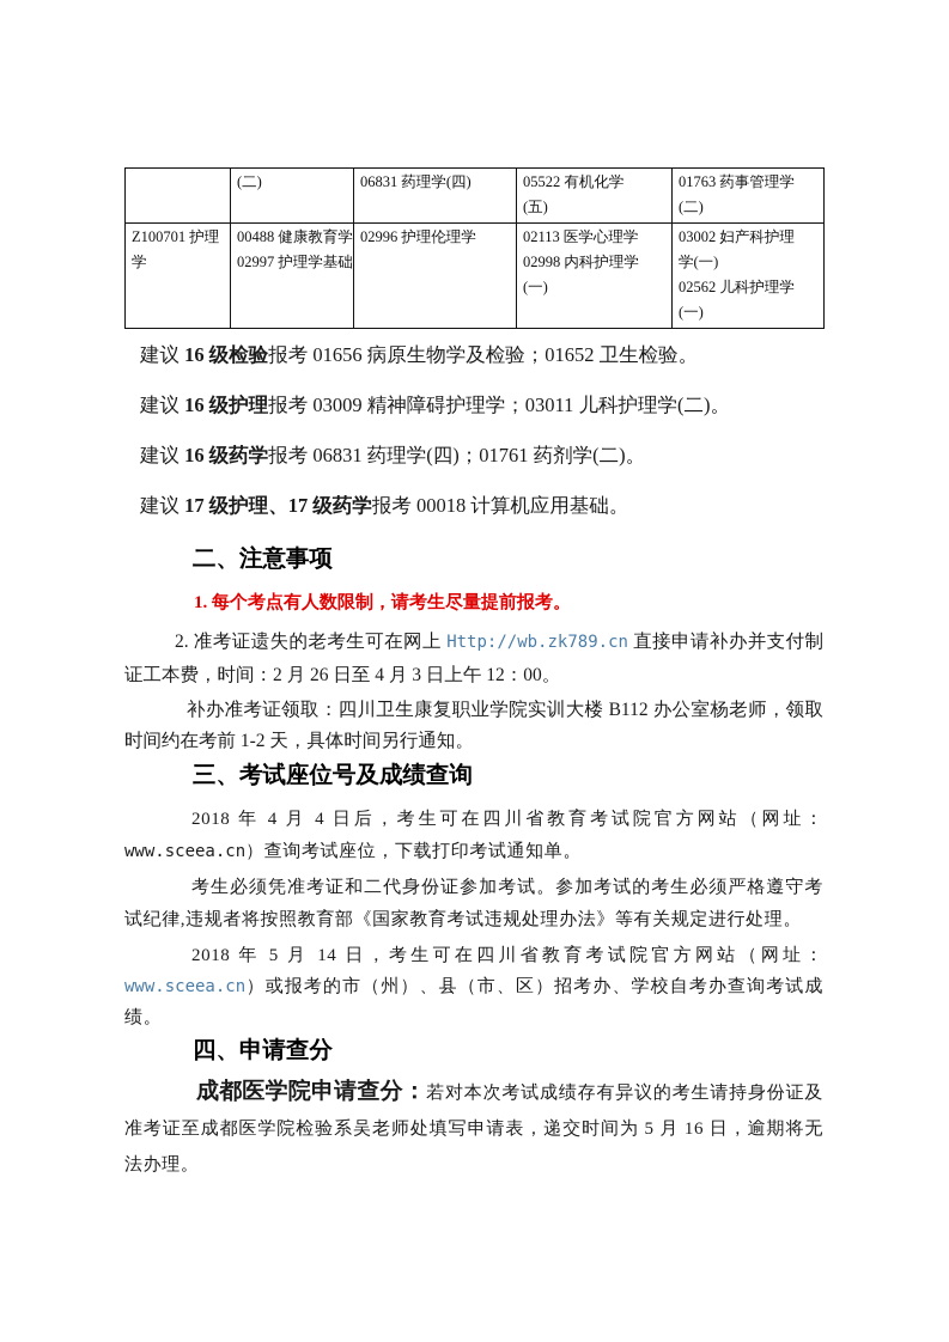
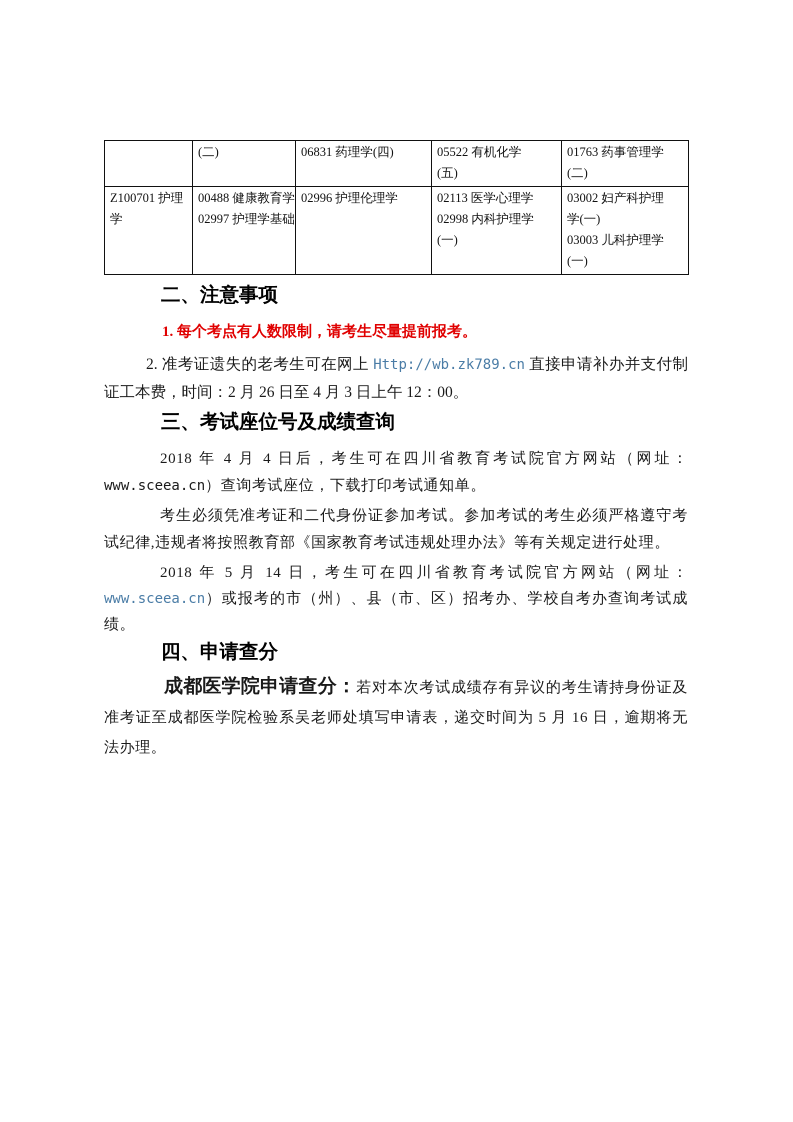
  	(二)	06831 药理学(四)	05522 有机化学 (五)	01763 药事管理学 (二)
- Z100701 护理 学	00488 健康教育学 02997 护理学基础	02996 护理伦理学	02113 医学心理学 02998 内科护理学 (一)	03002 妇产科护理 学(一) 02562 儿科护理学 (一)
+ Z100701 护理 学	00488 健康教育学 02997 护理学基础	02996 护理伦理学	02113 医学心理学 02998 内科护理学 (一)	03002 妇产科护理 学(一) 03003 儿科护理学 (一)
- 建议 16 级检验报考 01656 病原生物学及检验；01652 卫生检验。
- 建议 16 级护理报考 03009 精神障碍护理学；03011 儿科护理学(二)。
- 建议 16 级药学报考 06831 药理学(四)；01761 药剂学(二)。
- 建议 17 级护理、17 级药学报考 00018 计算机应用基础。
  二、注意事项
  1. 每个考点有人数限制，请考生尽量提前报考。
  2. 准考证遗失的老考生可在网上 Http://wb.zk789.cn 直接申请补办并支付制证工本费，时间：2 月 26 日至 4 月 3 日上午 12：00。
- 补办准考证领取：四川卫生康复职业学院实训大楼 B112 办公室杨老师，领取时间约在考前 1-2 天，具体时间另行通知。
  三、考试座位号及成绩查询
  2018 年 4 月 4 日后，考生可在四川省教育考试院官方网站（网址：www.sceea.cn）查询考试座位，下载打印考试通知单。
  考生必须凭准考证和二代身份证参加考试。参加考试的考生必须严格遵守考试纪律,违规者将按照教育部《国家教育考试违规处理办法》等有关规定进行处理。
  2018 年 5 月 14 日，考生可在四川省教育考试院官方网站（网址：www.sceea.cn）或报考的市（州）、县（市、区）招考办、学校自考办查询考试成绩。
  四、申请查分
  成都医学院申请查分：若对本次考试成绩存有异议的考生请持身份证及准考证至成都医学院检验系吴老师处填写申请表，递交时间为 5 月 16 日，逾期将无法办理。
